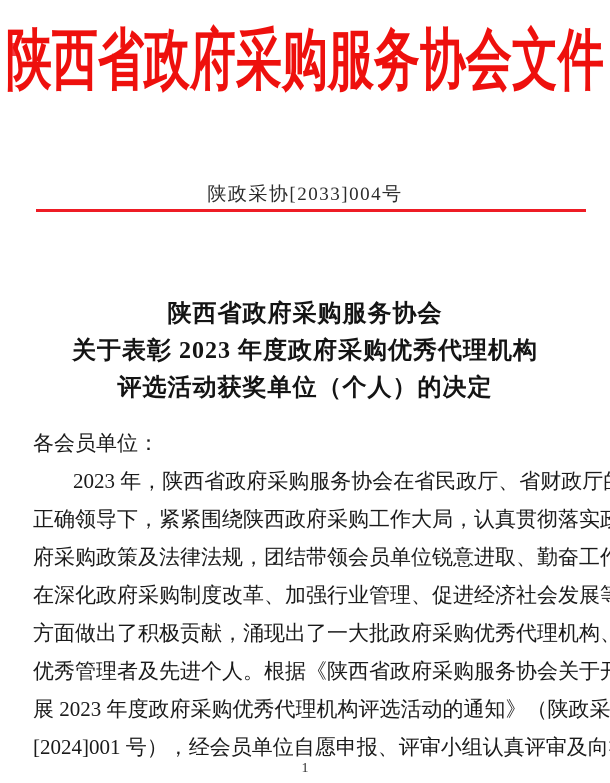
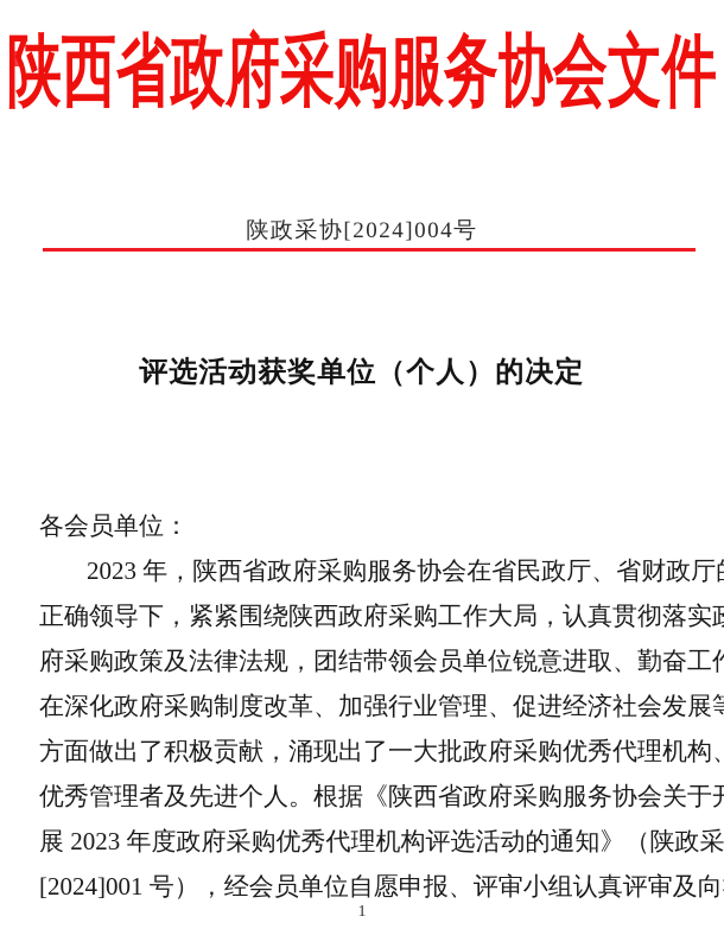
  陕西省政府采购服务协会文件
- 陕政采协[2033]004号
+ 陕政采协[2024]004号
- 陕西省政府采购服务协会
- 关于表彰 2023 年度政府采购优秀代理机构
  评选活动获奖单位（个人）的决定
  各会员单位：
  2023 年，陕西省政府采购服务协会在省民政厅、省财政厅
  正确领导下，紧紧围绕陕西政府采购工作大局，认真贯彻落实
  府采购政策及法律法规，团结带领会员单位锐意进取、勤奋工
  在深化政府采购制度改革、加强行业管理、促进经济社会发展
  方面做出了积极贡献，涌现出了一大批政府采购优秀代理机构
  优秀管理者及先进个人。根据《陕西省政府采购服务协会关于
  展 2023 年度政府采购优秀代理机构评选活动的通知》（陕政采
  [2024]001 号），经会员单位自愿申报、评审小组认真评审及向
  1
